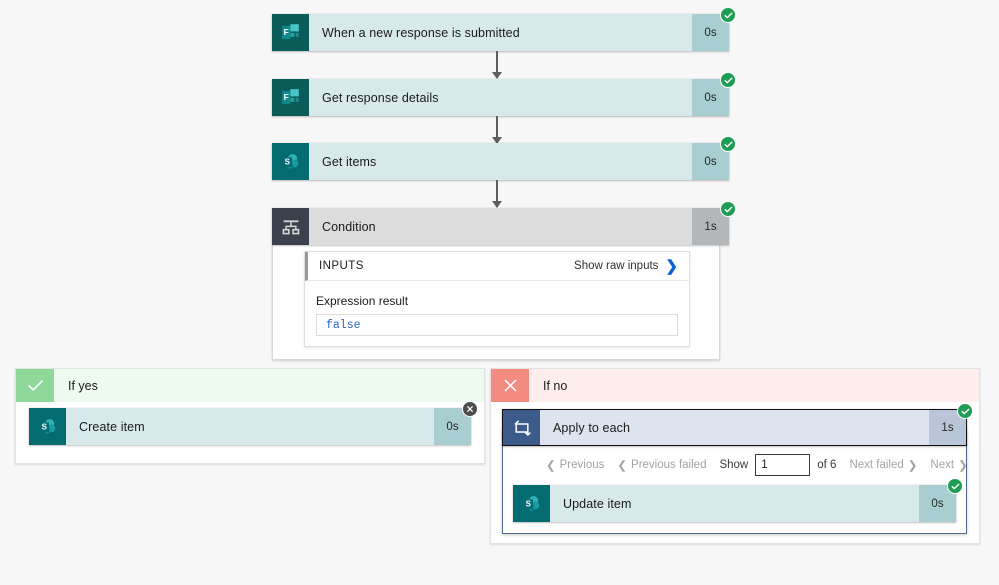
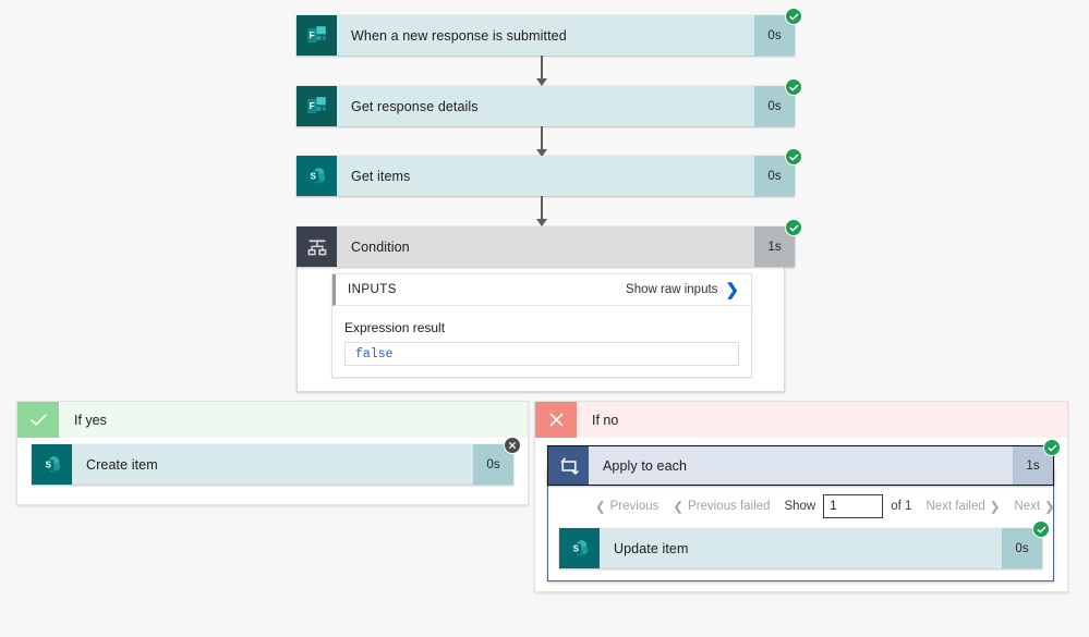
  F
  When a new response is submitted
  0s
  F
  Get response details
  0s
  S
  Get items
  0s
  Condition
  1s
  INPUTS
  Show raw inputs
  ❯
  Expression result
  false
  If yes
  S
  Create item
  0s
  If no
  Apply to each
  1s
  ❮
  Previous
  ❮
  Previous failed
  Show
  1
- of 6
+ of 1
  Next failed
  ❯
  Next
  ❯
  S
  Update item
  0s
